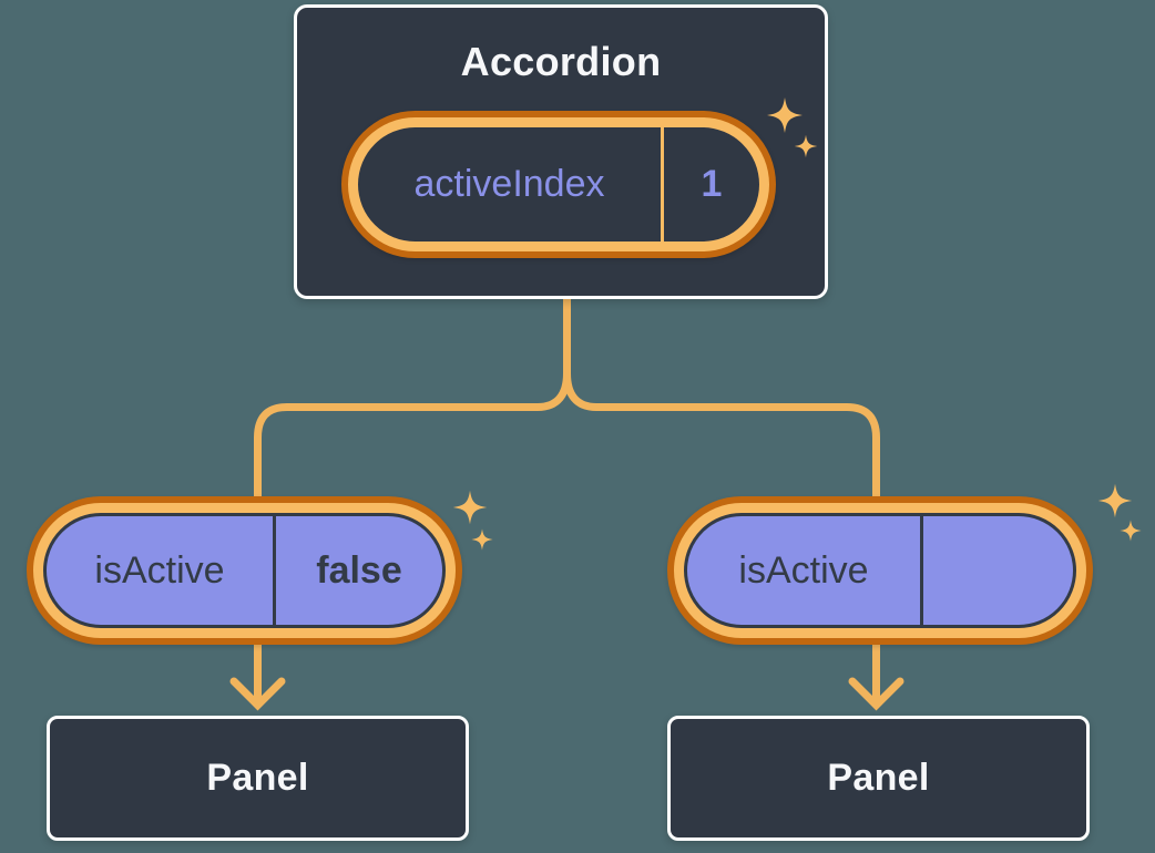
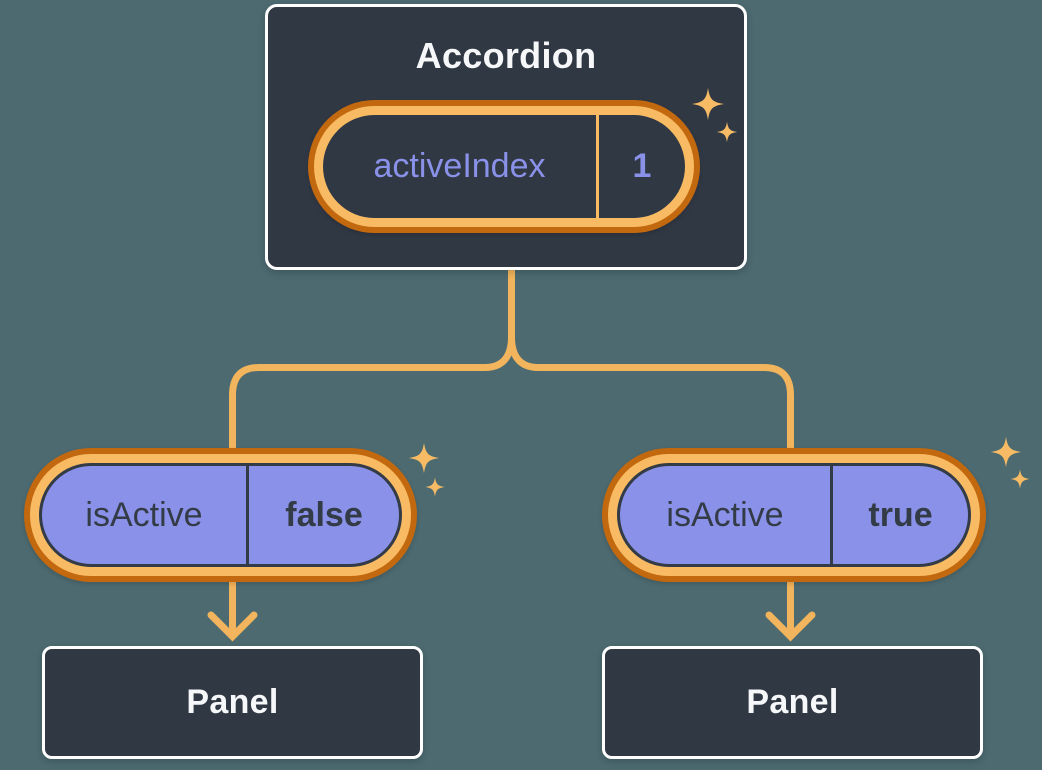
  Accordion
  activeIndex
  1
  isActive
  false
  isActive
+ true
  Panel
  Panel
